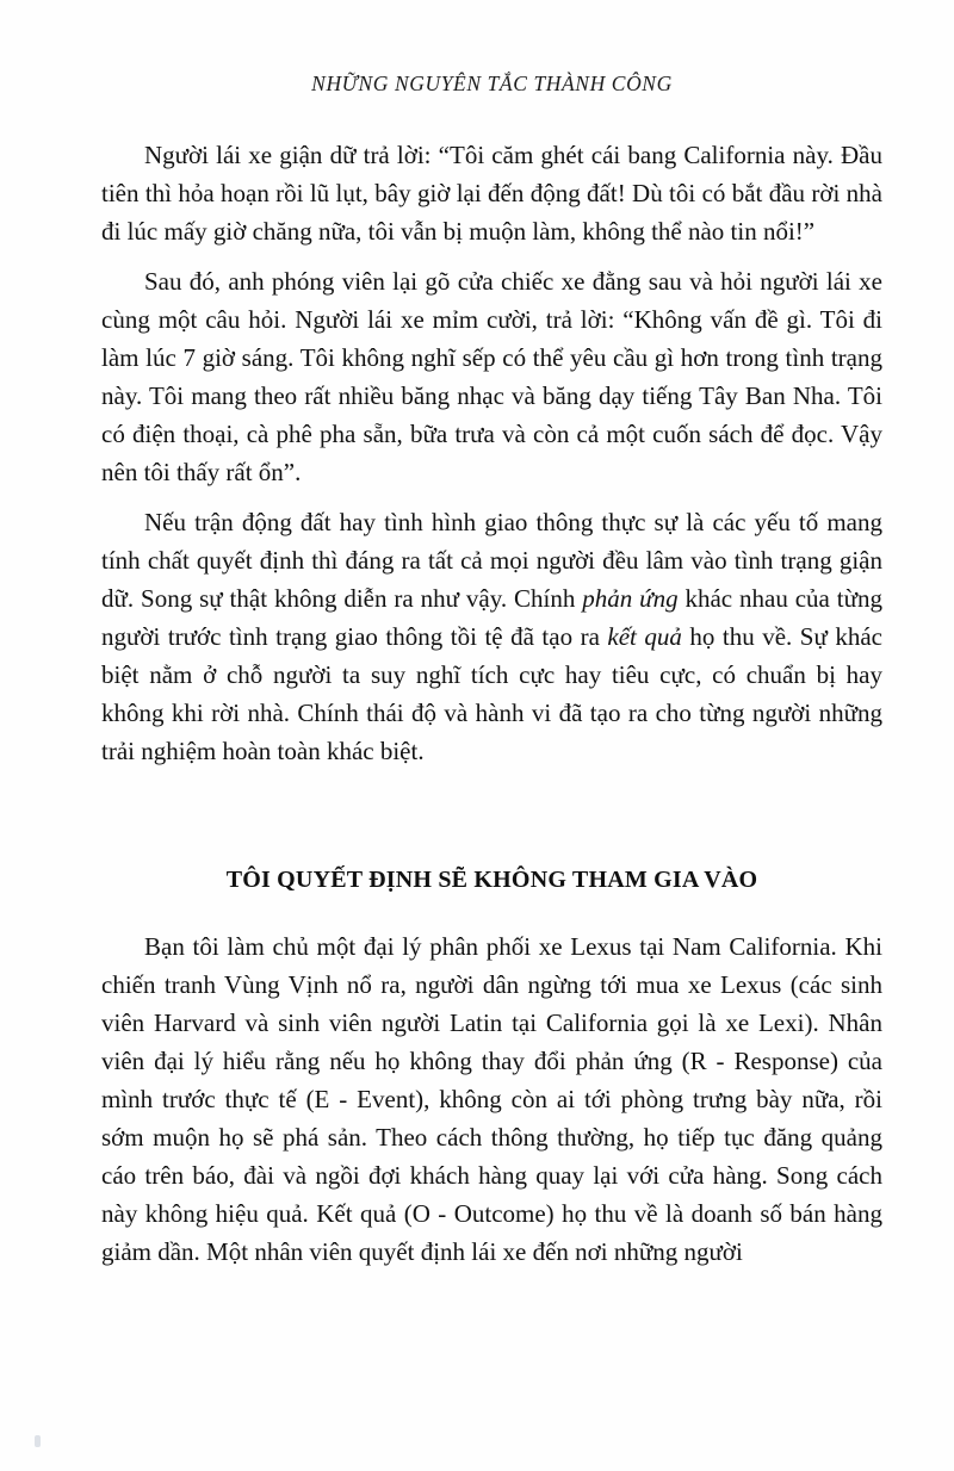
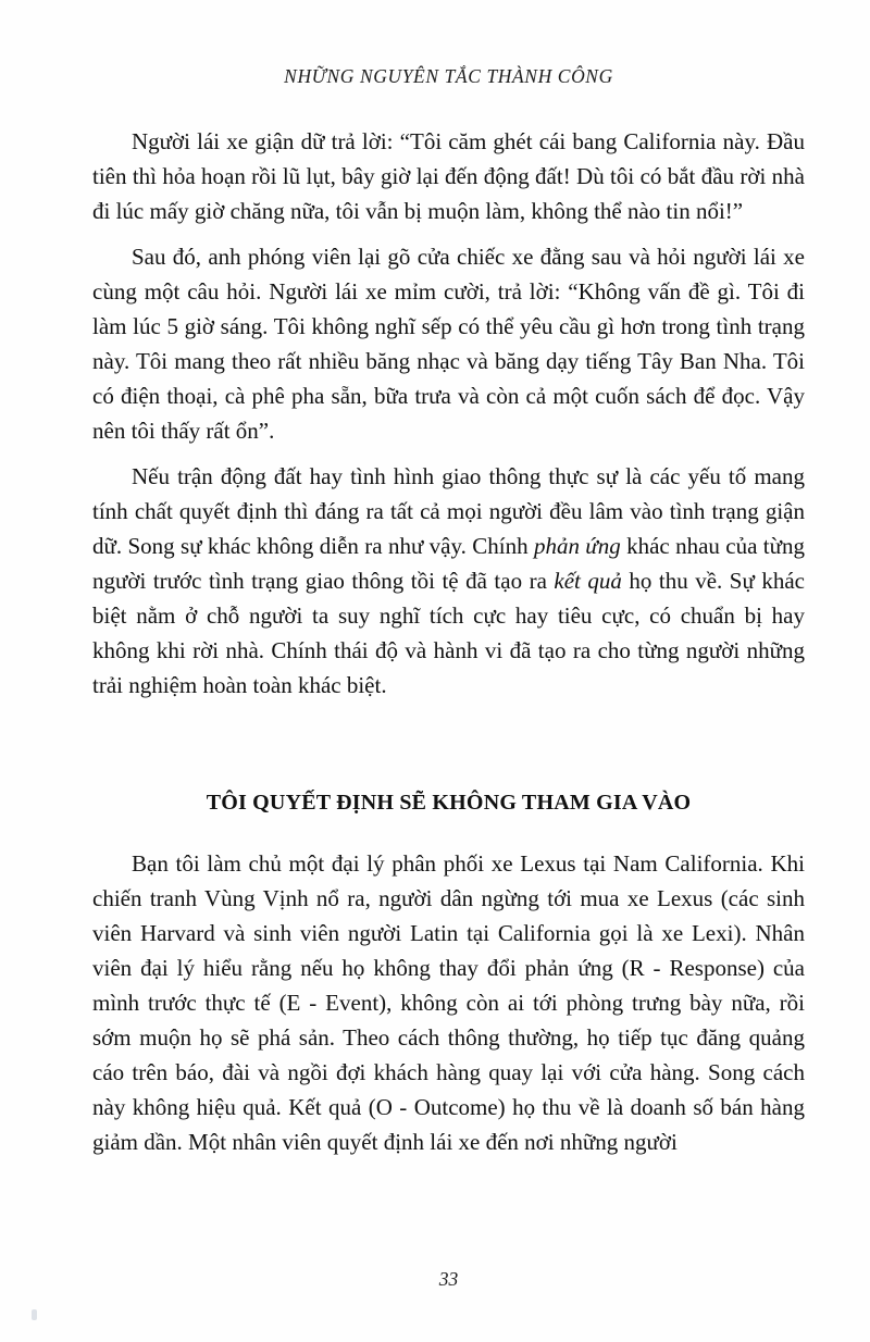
  NHỮNG NGUYÊN TẮC THÀNH CÔNG
  Người lái xe giận dữ trả lời: “Tôi căm ghét cái bang California này. Đầu tiên thì hỏa hoạn rồi lũ lụt, bây giờ lại đến động đất! Dù tôi có bắt đầu rời nhà đi lúc mấy giờ chăng nữa, tôi vẫn bị muộn làm, không thể nào tin nổi!”
- Sau đó, anh phóng viên lại gõ cửa chiếc xe đằng sau và hỏi người lái xe cùng một câu hỏi. Người lái xe mỉm cười, trả lời: “Không vấn đề gì. Tôi đi làm lúc 7 giờ sáng. Tôi không nghĩ sếp có thể yêu cầu gì hơn trong tình trạng này. Tôi mang theo rất nhiều băng nhạc và băng dạy tiếng Tây Ban Nha. Tôi có điện thoại, cà phê pha sẵn, bữa trưa và còn cả một cuốn sách để đọc. Vậy nên tôi thấy rất ổn”.
+ Sau đó, anh phóng viên lại gõ cửa chiếc xe đằng sau và hỏi người lái xe cùng một câu hỏi. Người lái xe mỉm cười, trả lời: “Không vấn đề gì. Tôi đi làm lúc 5 giờ sáng. Tôi không nghĩ sếp có thể yêu cầu gì hơn trong tình trạng này. Tôi mang theo rất nhiều băng nhạc và băng dạy tiếng Tây Ban Nha. Tôi có điện thoại, cà phê pha sẵn, bữa trưa và còn cả một cuốn sách để đọc. Vậy nên tôi thấy rất ổn”.
- Nếu trận động đất hay tình hình giao thông thực sự là các yếu tố mang tính chất quyết định thì đáng ra tất cả mọi người đều lâm vào tình trạng giận dữ. Song sự thật không diễn ra như vậy. Chính phản ứng khác nhau của từng người trước tình trạng giao thông tồi tệ đã tạo ra kết quả họ thu về. Sự khác biệt nằm ở chỗ người ta suy nghĩ tích cực hay tiêu cực, có chuẩn bị hay không khi rời nhà. Chính thái độ và hành vi đã tạo ra cho từng người những trải nghiệm hoàn toàn khác biệt.
+ Nếu trận động đất hay tình hình giao thông thực sự là các yếu tố mang tính chất quyết định thì đáng ra tất cả mọi người đều lâm vào tình trạng giận dữ. Song sự khác không diễn ra như vậy. Chính phản ứng khác nhau của từng người trước tình trạng giao thông tồi tệ đã tạo ra kết quả họ thu về. Sự khác biệt nằm ở chỗ người ta suy nghĩ tích cực hay tiêu cực, có chuẩn bị hay không khi rời nhà. Chính thái độ và hành vi đã tạo ra cho từng người những trải nghiệm hoàn toàn khác biệt.
  TÔI QUYẾT ĐỊNH SẼ KHÔNG THAM GIA VÀO
  Bạn tôi làm chủ một đại lý phân phối xe Lexus tại Nam California. Khi chiến tranh Vùng Vịnh nổ ra, người dân ngừng tới mua xe Lexus (các sinh viên Harvard và sinh viên người Latin tại California gọi là xe Lexi). Nhân viên đại lý hiểu rằng nếu họ không thay đổi phản ứng (R - Response) của mình trước thực tế (E - Event), không còn ai tới phòng trưng bày nữa, rồi sớm muộn họ sẽ phá sản. Theo cách thông thường, họ tiếp tục đăng quảng cáo trên báo, đài và ngồi đợi khách hàng quay lại với cửa hàng. Song cách này không hiệu quả. Kết quả (O - Outcome) họ thu về là doanh số bán hàng giảm dần. Một nhân viên quyết định lái xe đến nơi những người
+ 33
